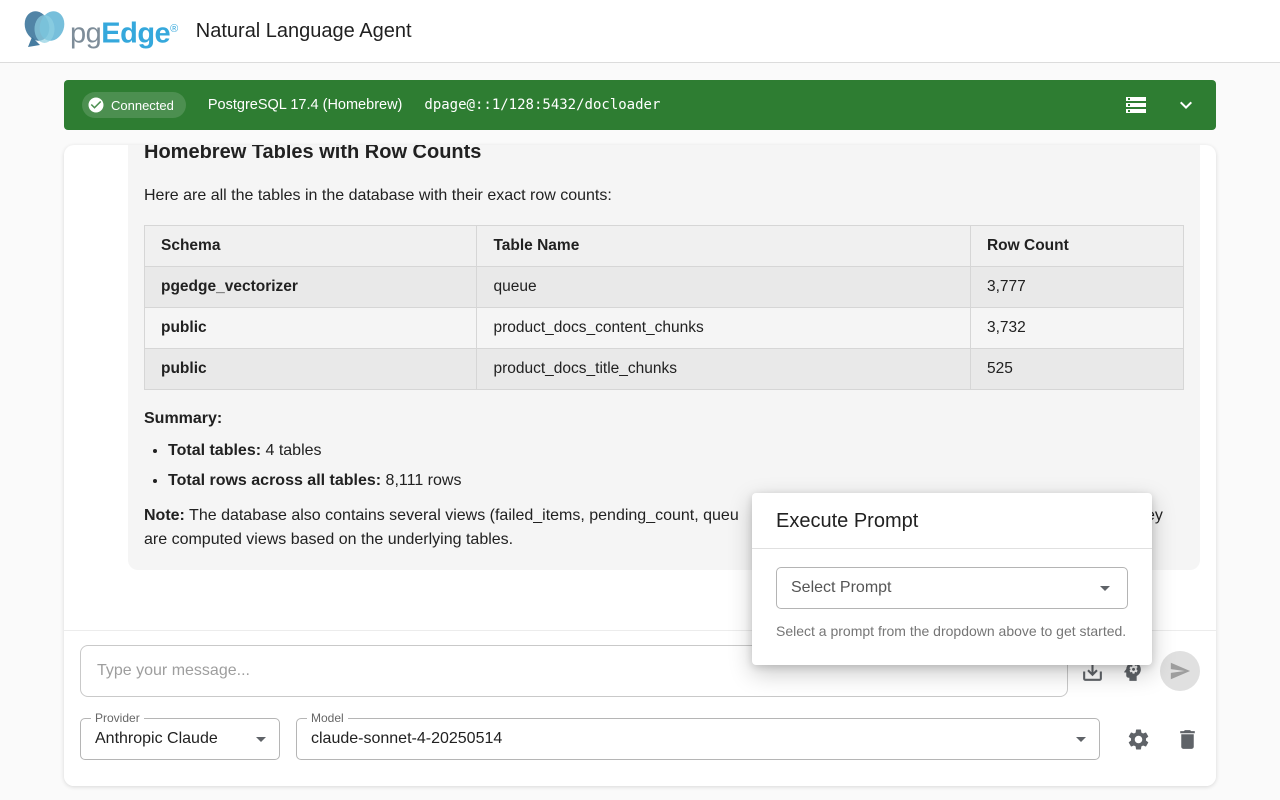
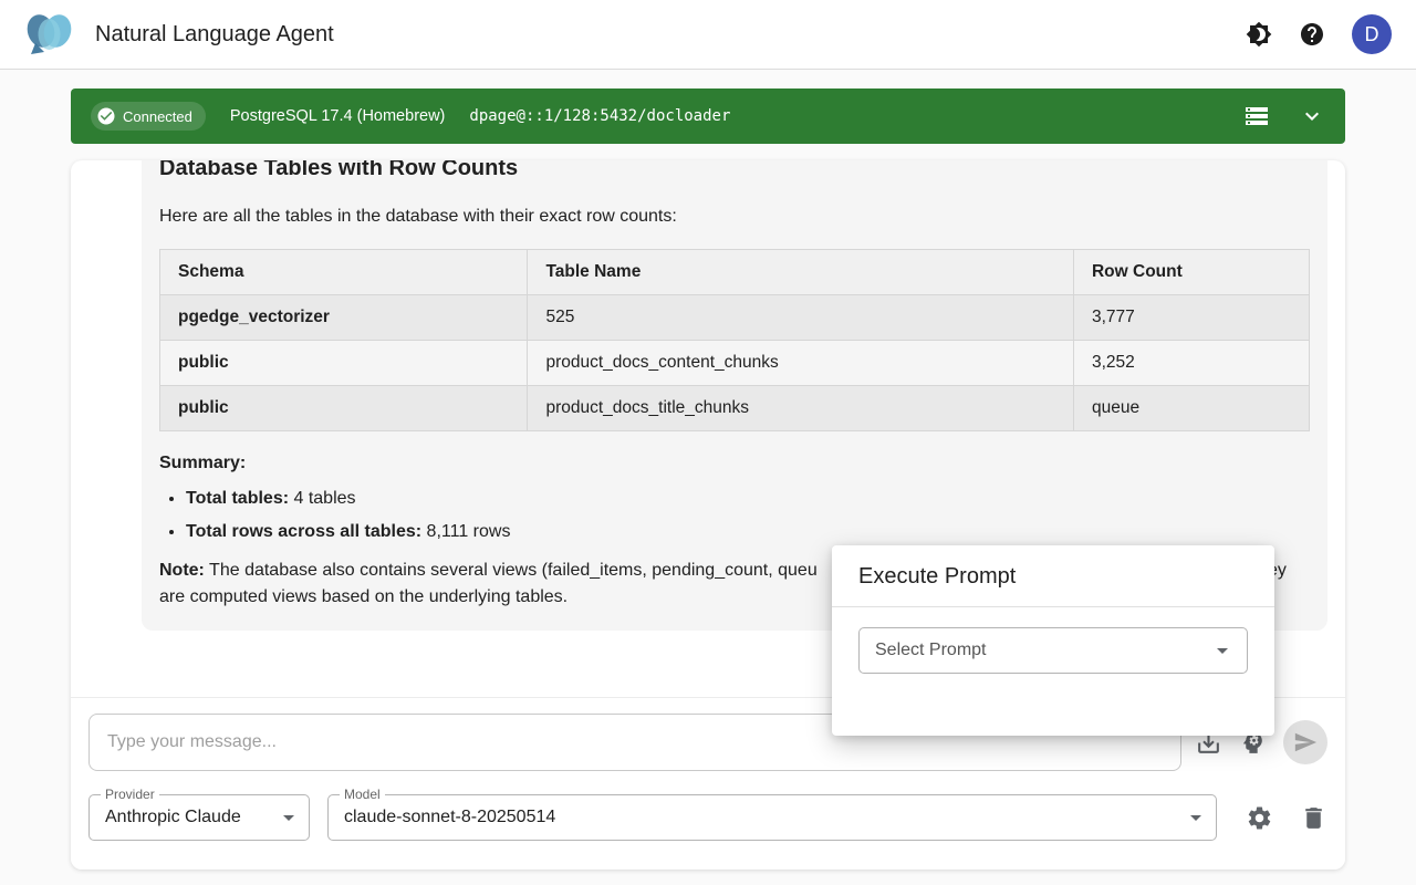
- pgEdge®
  Natural Language Agent
+ D
  Connected
  PostgreSQL 17.4 (Homebrew)
  dpage@::1/128:5432/docloader
- Homebrew Tables with Row Counts
+ Database Tables with Row Counts
  Here are all the tables in the database with their exact row counts:
  Schema	Table Name	Row Count
- pgedge_vectorizer	queue	3,777
+ pgedge_vectorizer	525	3,777
- public	product_docs_content_chunks	3,732
+ public	product_docs_content_chunks	3,252
- public	product_docs_title_chunks	525
+ public	product_docs_title_chunks	queue
  Summary:
  Total tables: 4 tables
  Total rows across all tables: 8,111 rows
  Note: The database also contains several views (failed_items, pending_count, queu
  are computed views based on the underlying tables.
  Type your message...
  Provider
  Anthropic Claude
  Model
- claude-sonnet-4-20250514
+ claude-sonnet-8-20250514
  Execute Prompt
  Select Prompt
- Select a prompt from the dropdown above to get started.
